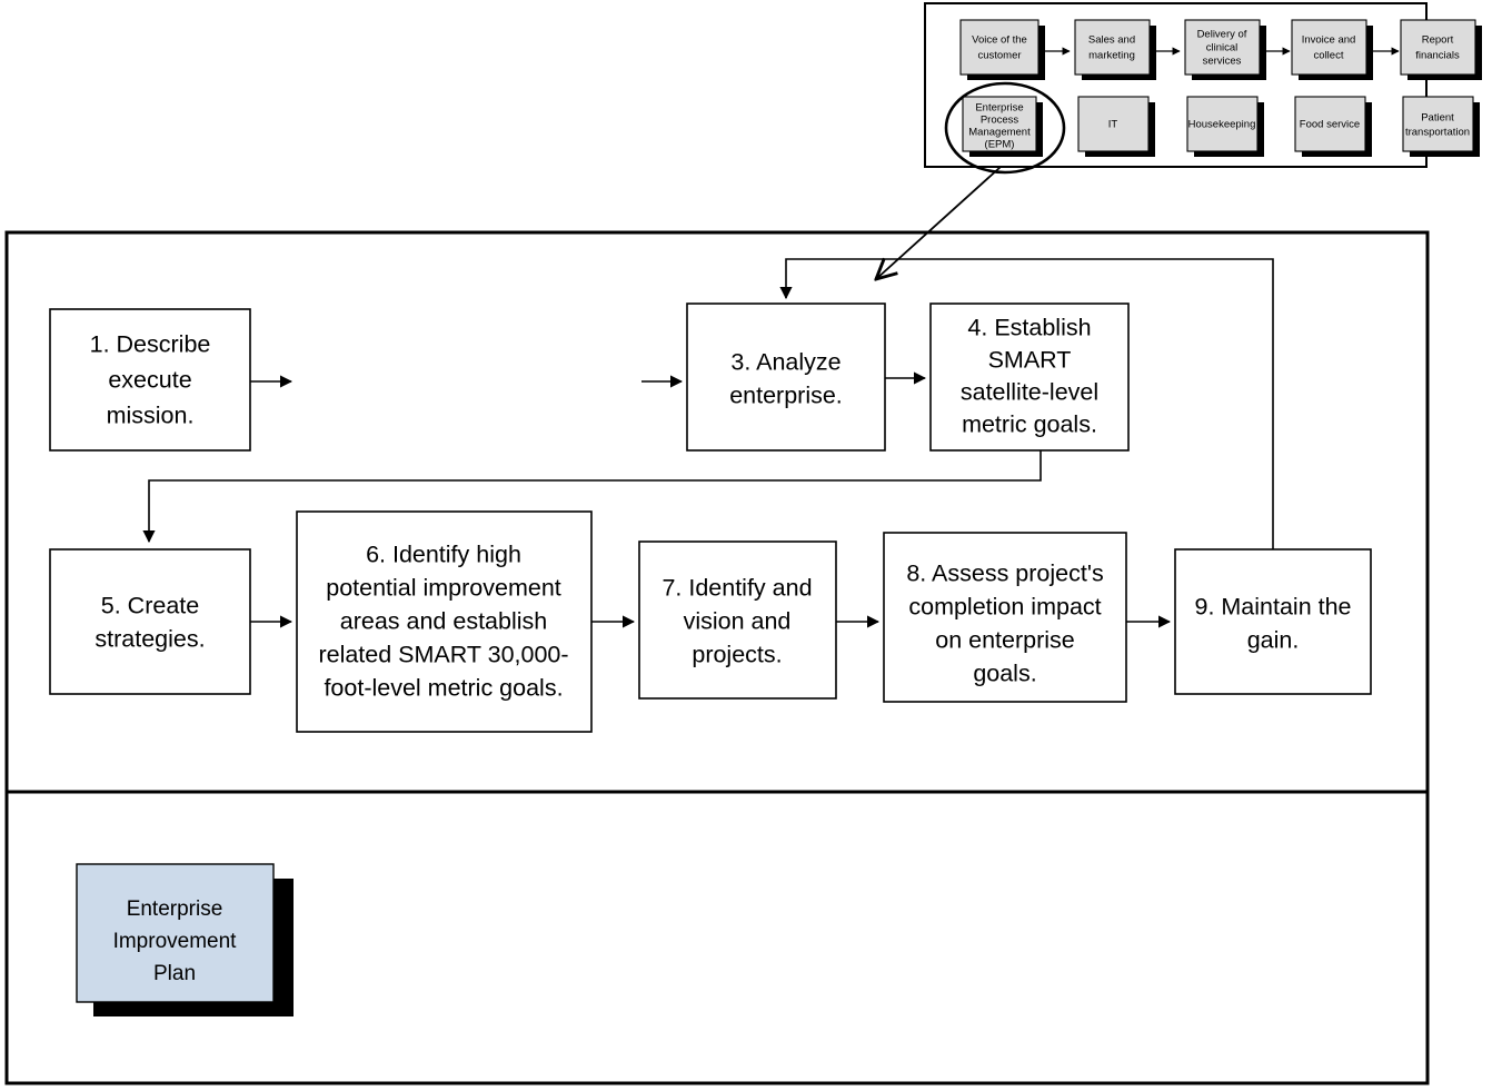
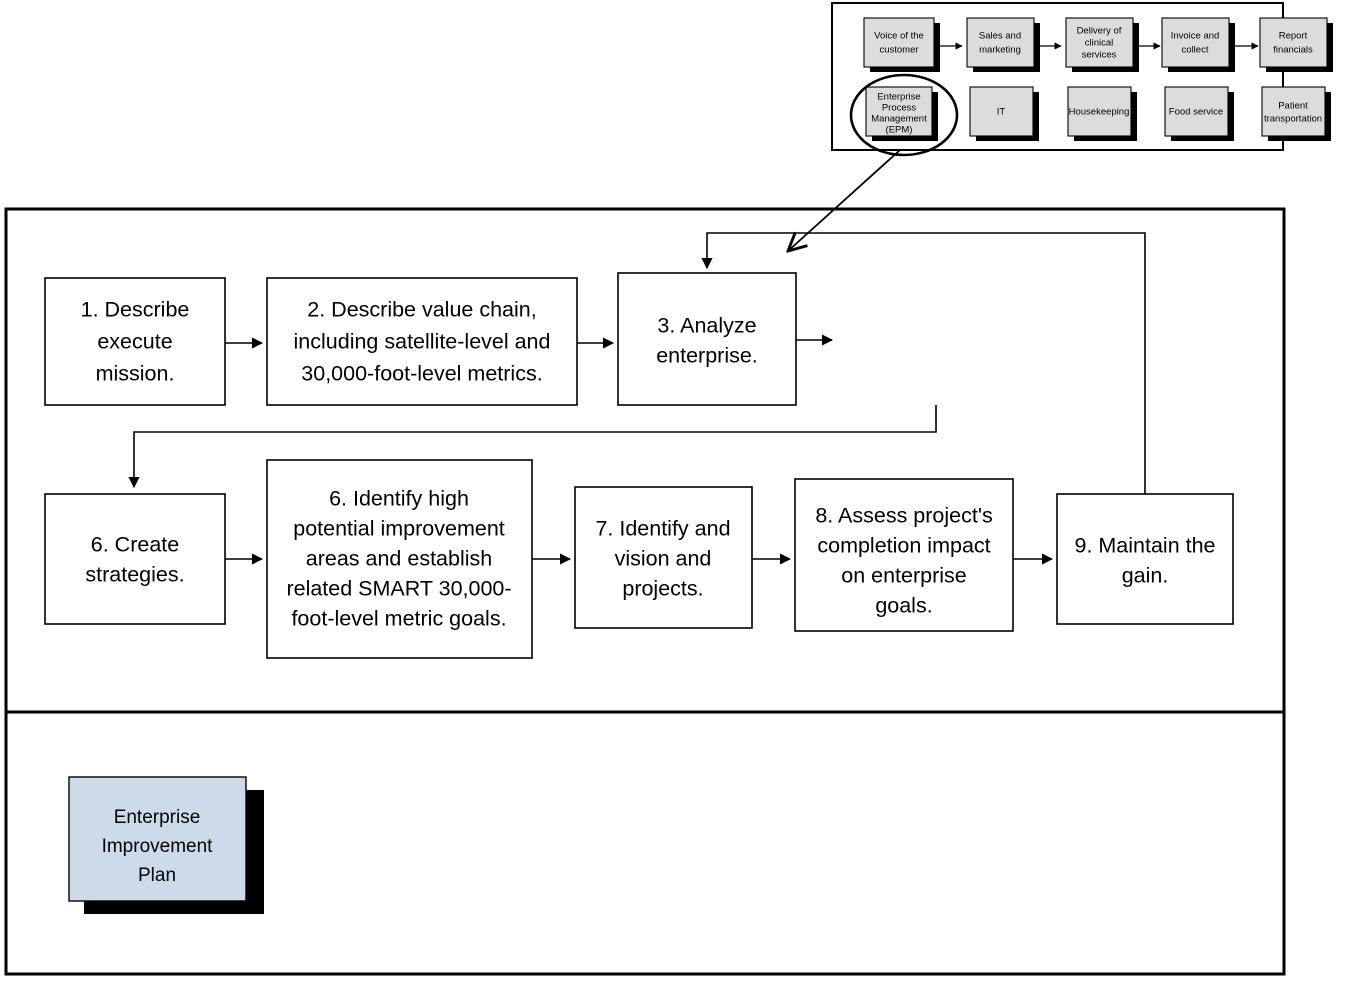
  Voice of the
  customer
  Sales and
  marketing
  Delivery of
  clinical
  services
  Invoice and
  collect
  Report
  financials
  Enterprise
  Process
  Management
  (EPM)
  IT
  Housekeeping
  Food service
  Patient
  transportation
  1. Describe
  execute
  mission.
+ 2. Describe value chain,
+ including satellite-level and
+ 30,000-foot-level metrics.
  3. Analyze
  enterprise.
- 4. Establish
- SMART
- satellite-level
- metric goals.
- 5. Create
+ 6. Create
  strategies.
  6. Identify high
  potential improvement
  areas and establish
  related SMART 30,000-
  foot-level metric goals.
  7. Identify and
  vision and
  projects.
  8. Assess project's
  completion impact
  on enterprise
  goals.
  9. Maintain the
  gain.
  Enterprise
  Improvement
  Plan
